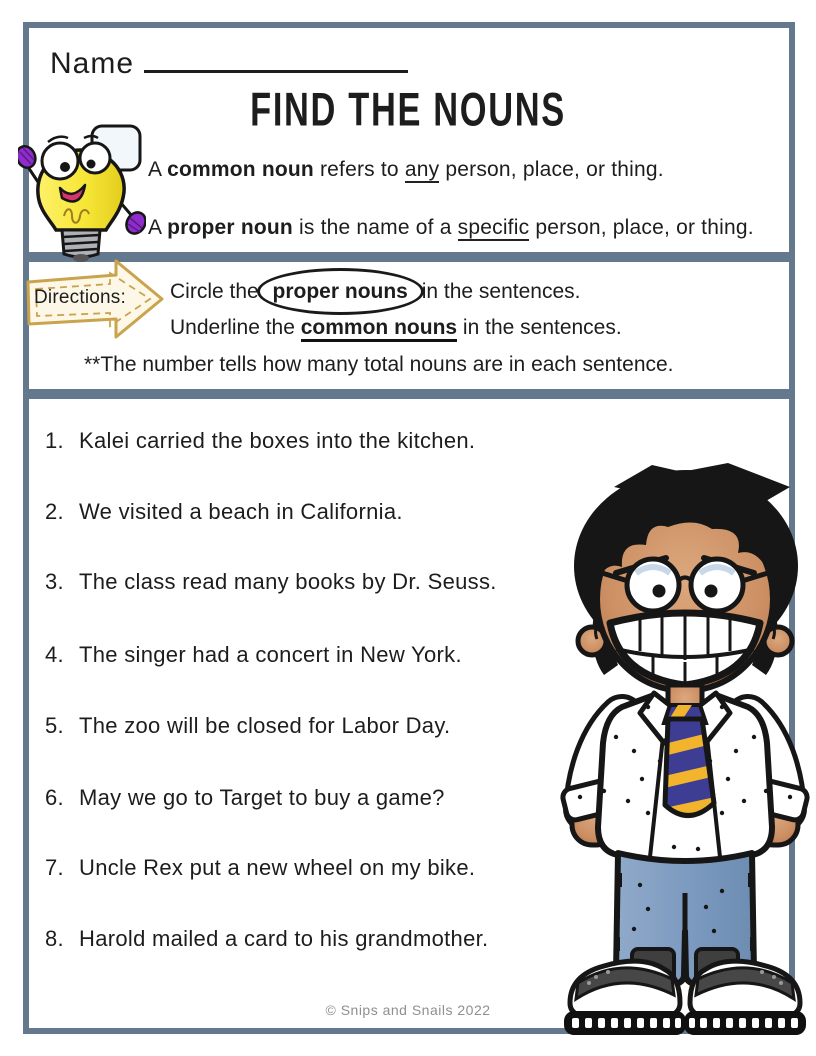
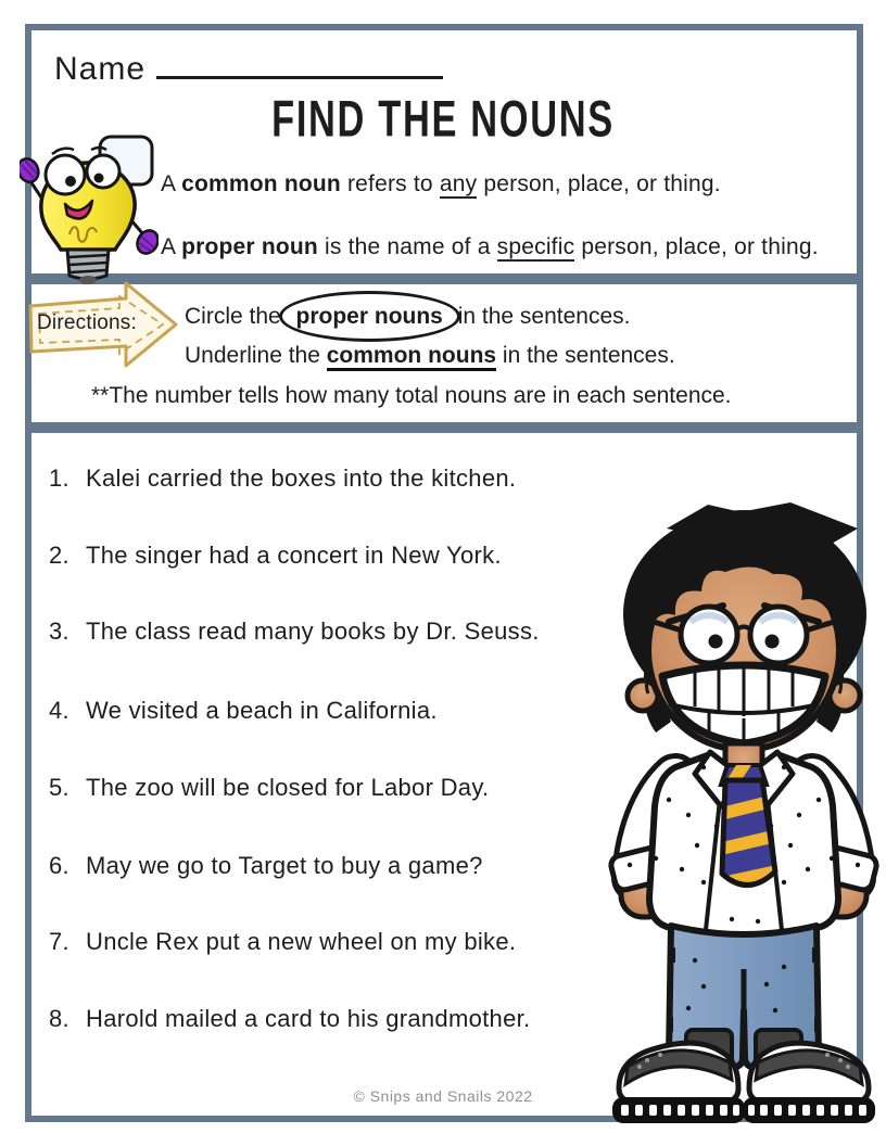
  Name
  FIND THE NOUNS
  A common noun refers to any person, place, or thing.
  A proper noun is the name of a specific person, place, or thing.
  Directions:
  Circle the proper nouns in the sentences.
  Underline the common nouns in the sentences.
  **The number tells how many total nouns are in each sentence.
  1.
  Kalei carried the boxes into the kitchen.
  2.
- We visited a beach in California.
+ The singer had a concert in New York.
  3.
  The class read many books by Dr. Seuss.
  4.
- The singer had a concert in New York.
+ We visited a beach in California.
  5.
  The zoo will be closed for Labor Day.
  6.
  May we go to Target to buy a game?
  7.
  Uncle Rex put a new wheel on my bike.
  8.
  Harold mailed a card to his grandmother.
  © Snips and Snails 2022
